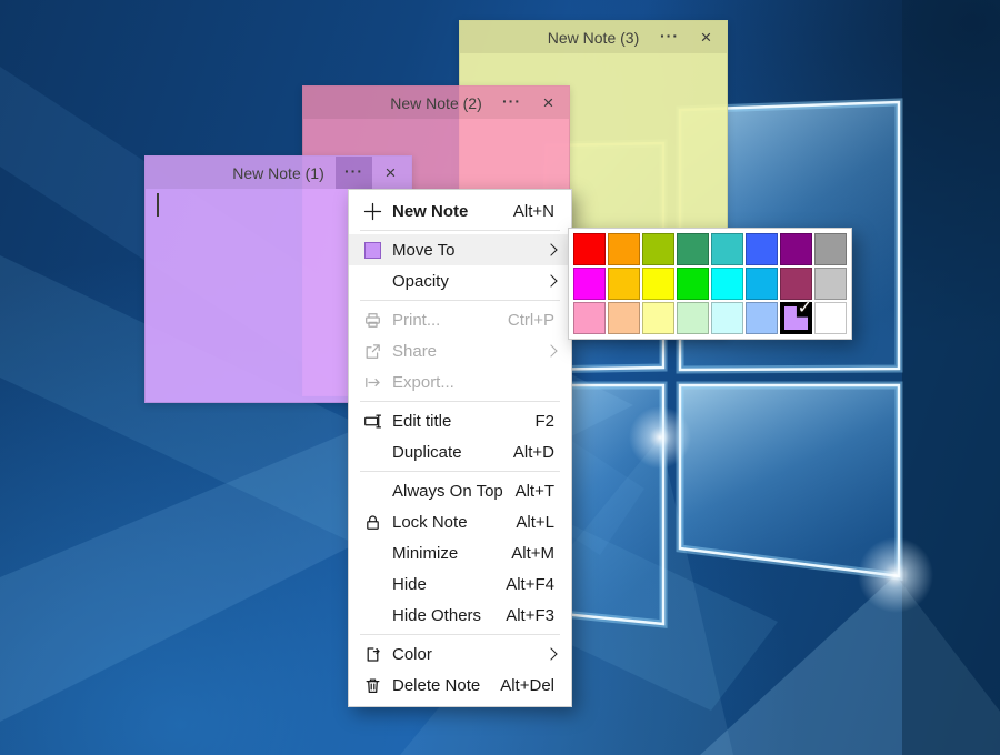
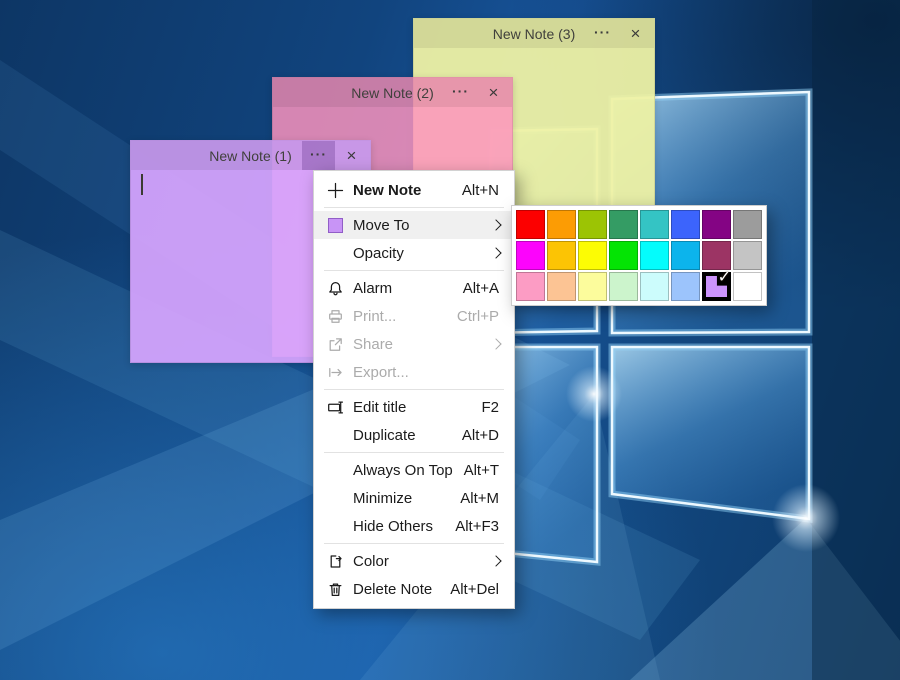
  New Note (3)
  ···
  ×
  New Note (2)
  ···
  ×
  New Note (1)
  ···
  ×
  New Note
  Alt+N
  Move To
  Opacity
+ Alarm
+ Alt+A
  Print...
  Ctrl+P
  Share
  Export...
  Edit title
  F2
  Duplicate
  Alt+D
  Always On Top
  Alt+T
- Lock Note
- Alt+L
  Minimize
  Alt+M
- Hide
- Alt+F4
  Hide Others
  Alt+F3
  Color
  Delete Note
  Alt+Del
  ✓
